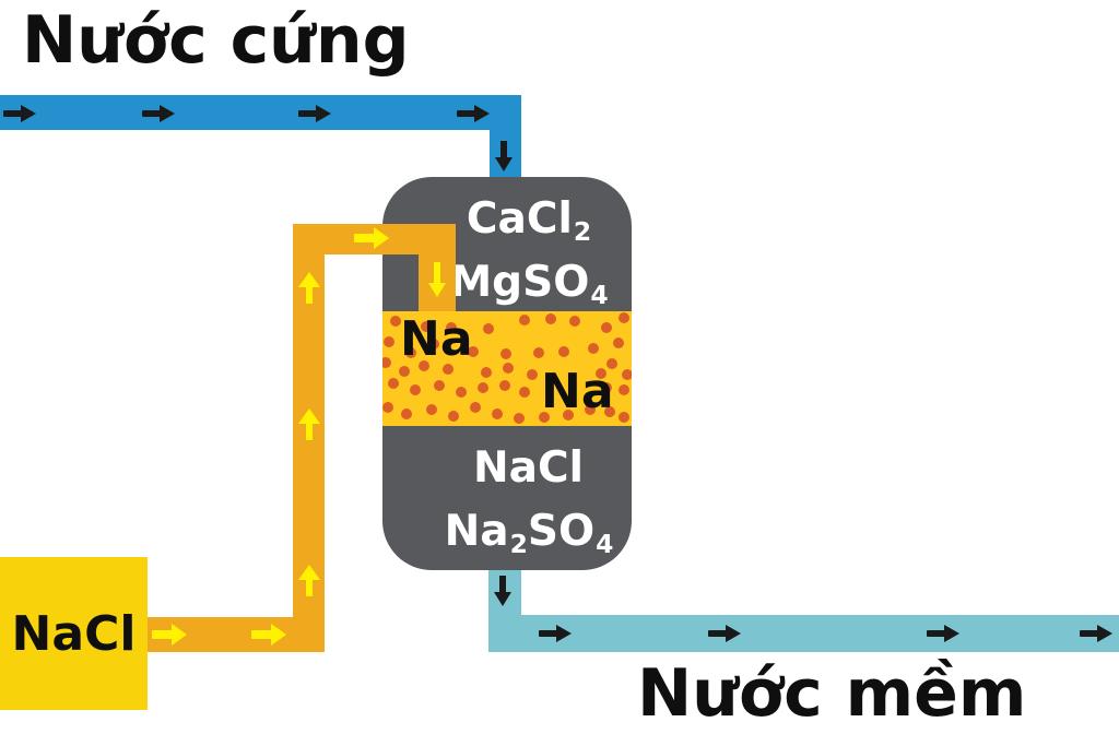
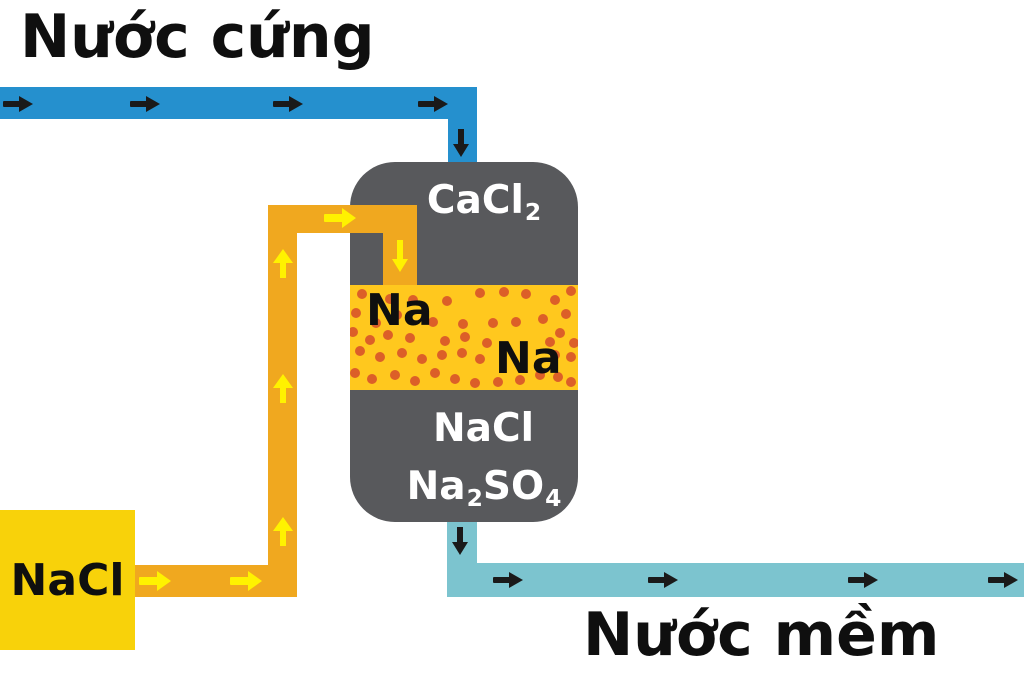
  Nước cứng
  Nước mềm
  CaCl2
- MgSO4
  Na
  Na
  NaCl
  Na2SO4
  NaCl
